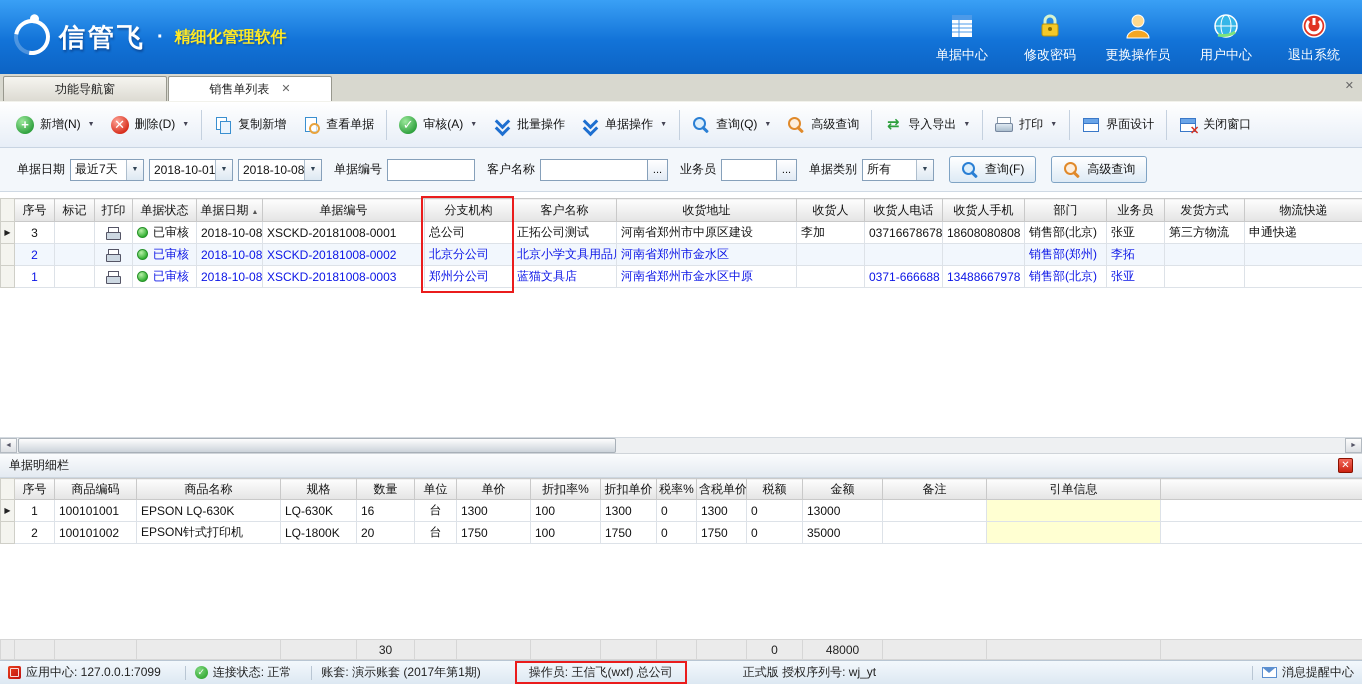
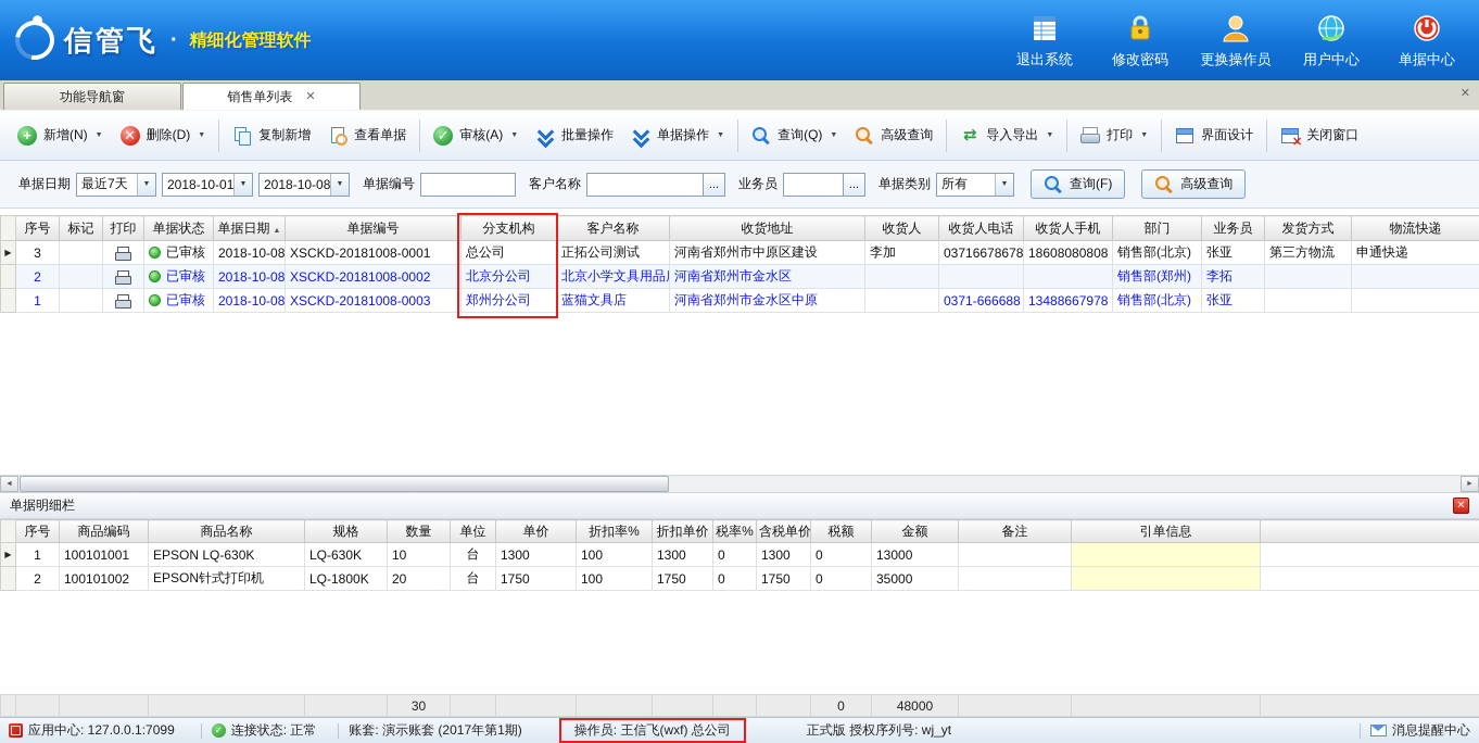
  信管飞
  ·
  精细化管理软件
- 单据中心
+ 退出系统
  修改密码
  更换操作员
  用户中心
- 退出系统
+ 单据中心
  功能导航窗
  销售单列表
  ✕
  ✕
  +
  新增(N)
  ✕
  删除(D)
  复制新增
  查看单据
  ✓
  审核(A)
  批量操作
  单据操作
  查询(Q)
  高级查询
  ⇄
  导入导出
  打印
  界面设计
  ✕
  关闭窗口
  单据日期
  最近7天
  2018-10-01
  2018-10-08
  单据编号
  客户名称
  ...
  业务员
  ...
  单据类别
  所有
  查询(F)
  高级查询
  	序号	标记	打印	单据状态	单据日期	单据编号	分支机构	客户名称	收货地址	收货人	收货人电话	收货人手机	部门	业务员	发货方式	物流快递
  ▶	3			已审核	2018-10-08	XSCKD-20181008-0001	总公司	正拓公司测试	河南省郑州市中原区建设	李加	03716678678	18608080808	销售部(北京)	张亚	第三方物流	申通快递
  	2			已审核	2018-10-08	XSCKD-20181008-0002	北京分公司	北京小学文具用品	河南省郑州市金水区				销售部(郑州)	李拓
  	1			已审核	2018-10-08	XSCKD-20181008-0003	郑州分公司	蓝猫文具店	河南省郑州市金水区中原		0371-666688	13488667978	销售部(北京)	张亚
  单据明细栏
  ✕
  	序号	商品编码	商品名称	规格	数量	单位	单价	折扣率%	折扣单价	税率%	含税单价	税额	金额	备注	引单信息
- ▶	1	100101001	EPSON LQ-630K	LQ-630K	16	台	1300	100	1300	0	1300	0	13000
+ ▶	1	100101001	EPSON LQ-630K	LQ-630K	10	台	1300	100	1300	0	1300	0	13000
  	2	100101002	EPSON针式打印机	LQ-1800K	20	台	1750	100	1750	0	1750	0	35000
  					30							0	48000
  应用中心: 127.0.0.1:7099
  ✓
  连接状态: 正常
  账套: 演示账套 (2017年第1期)
  操作员: 王信飞(wxf) 总公司
  正式版 授权序列号: wj_yt
  消息提醒中心
